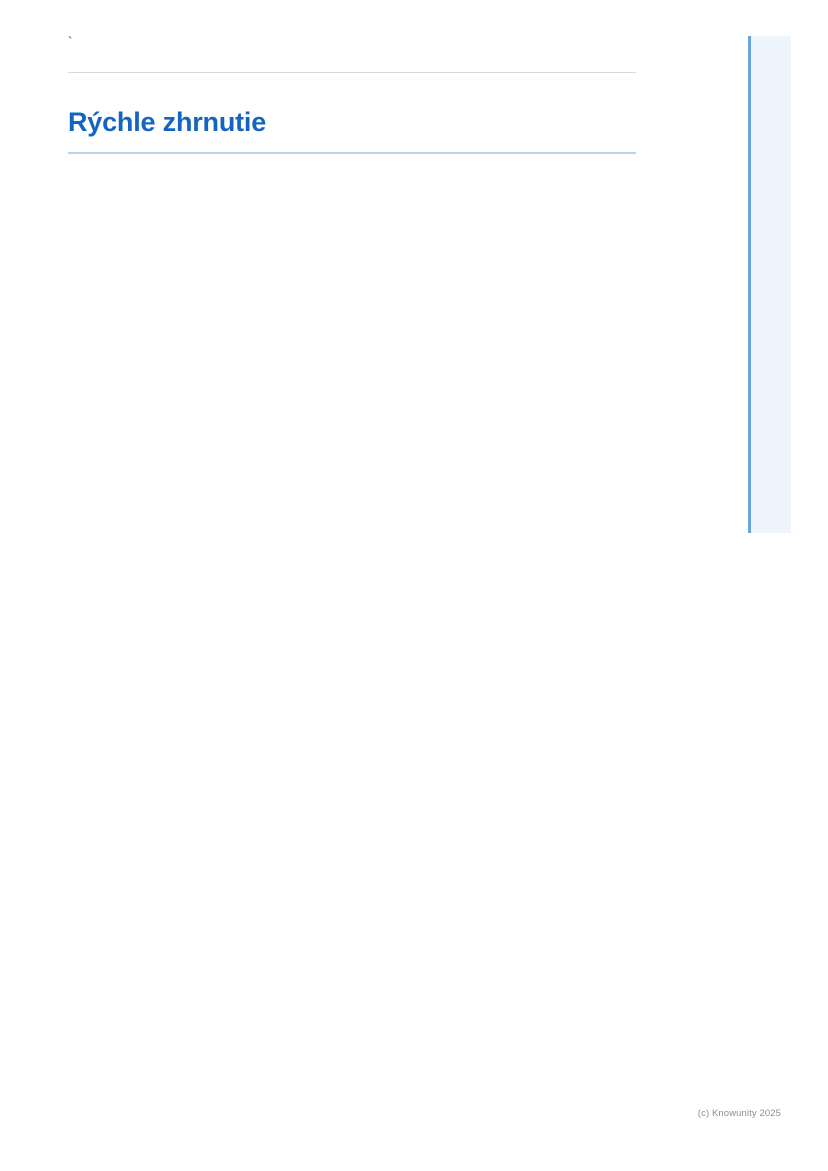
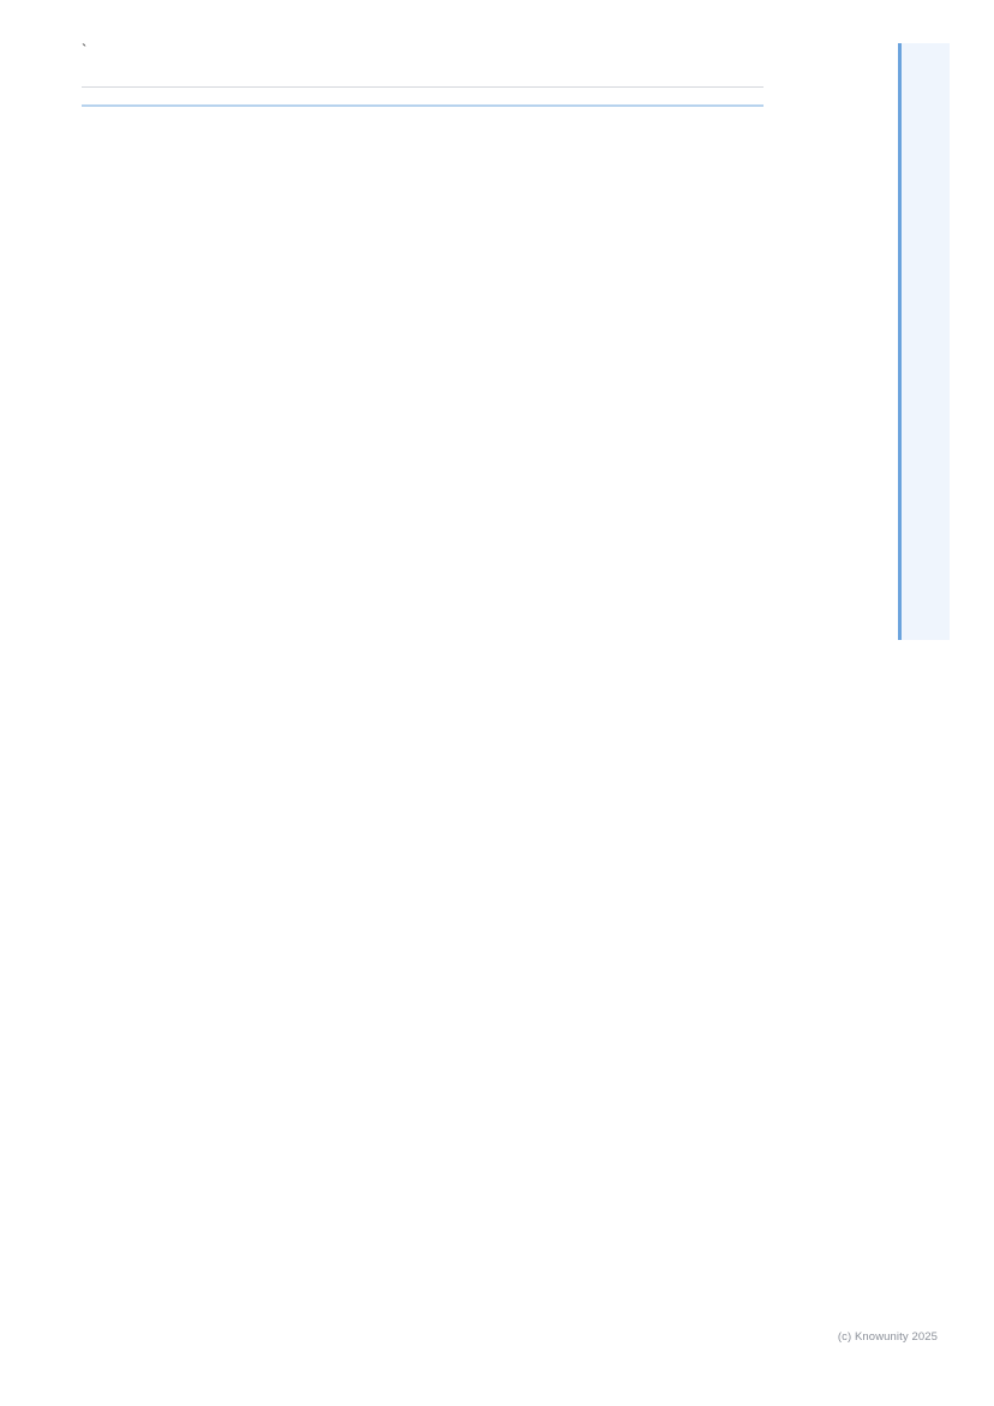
  `
- Rýchle zhrnutie
  (c) Knowunity 2025
